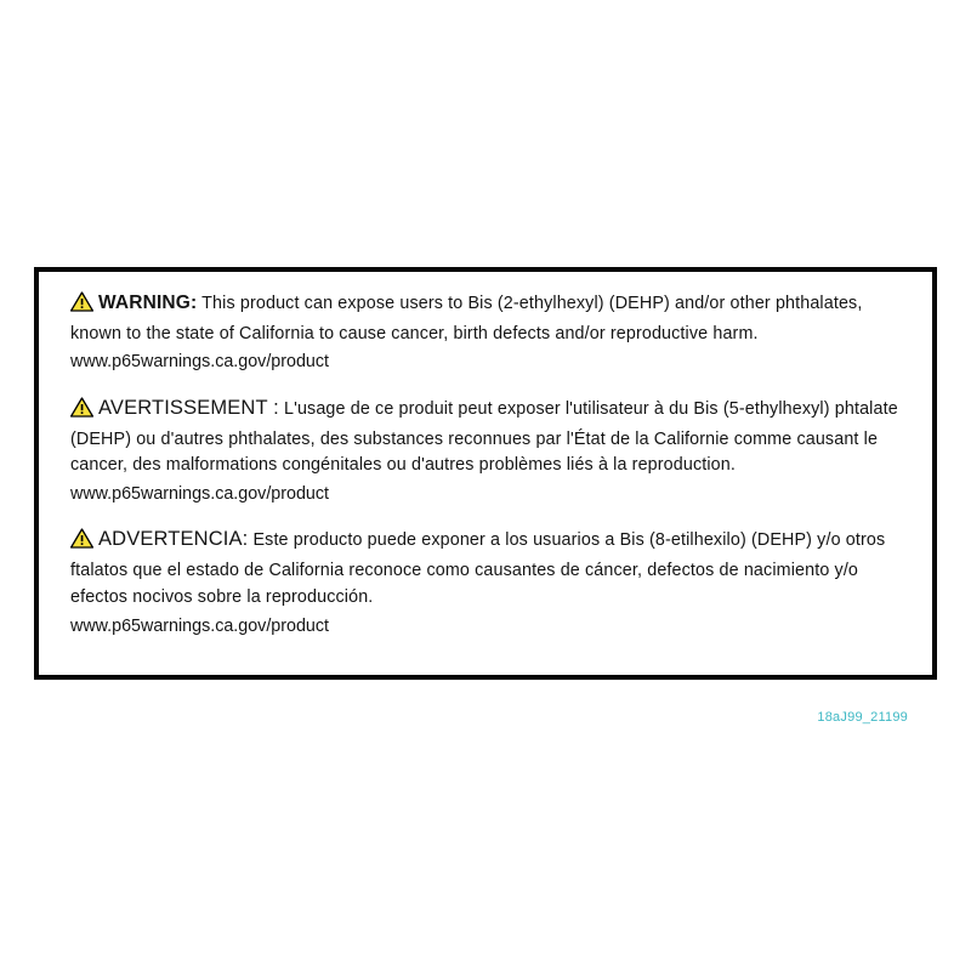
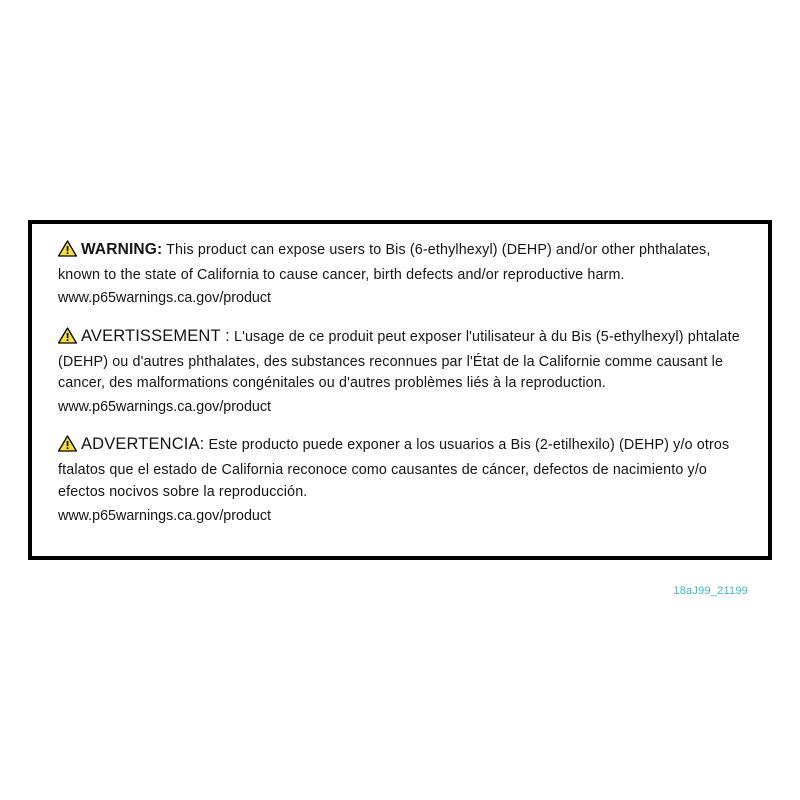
- WARNING: This product can expose users to Bis (2-ethylhexyl) (DEHP) and/or other phthalates, known to the state of California to cause cancer, birth defects and/or reproductive harm.
+ WARNING: This product can expose users to Bis (6-ethylhexyl) (DEHP) and/or other phthalates, known to the state of California to cause cancer, birth defects and/or reproductive harm.
  www.p65warnings.ca.gov/product
  AVERTISSEMENT : L'usage de ce produit peut exposer l'utilisateur à du Bis (5-ethylhexyl) phtalate (DEHP) ou d'autres phthalates, des substances reconnues par l'État de la Californie comme causant le cancer, des malformations congénitales ou d'autres problèmes liés à la reproduction.
  www.p65warnings.ca.gov/product
- ADVERTENCIA: Este producto puede exponer a los usuarios a Bis (8-etilhexilo) (DEHP) y/o otros ftalatos que el estado de California reconoce como causantes de cáncer, defectos de nacimiento y/o efectos nocivos sobre la reproducción.
+ ADVERTENCIA: Este producto puede exponer a los usuarios a Bis (2-etilhexilo) (DEHP) y/o otros ftalatos que el estado de California reconoce como causantes de cáncer, defectos de nacimiento y/o efectos nocivos sobre la reproducción.
  www.p65warnings.ca.gov/product
  18aJ99_21199
